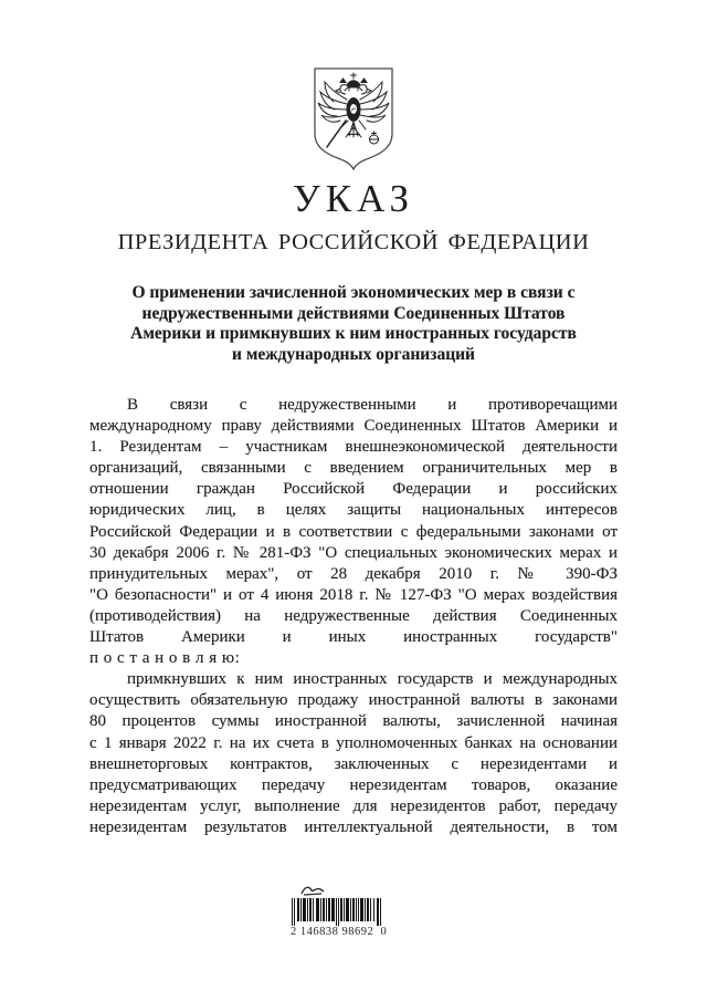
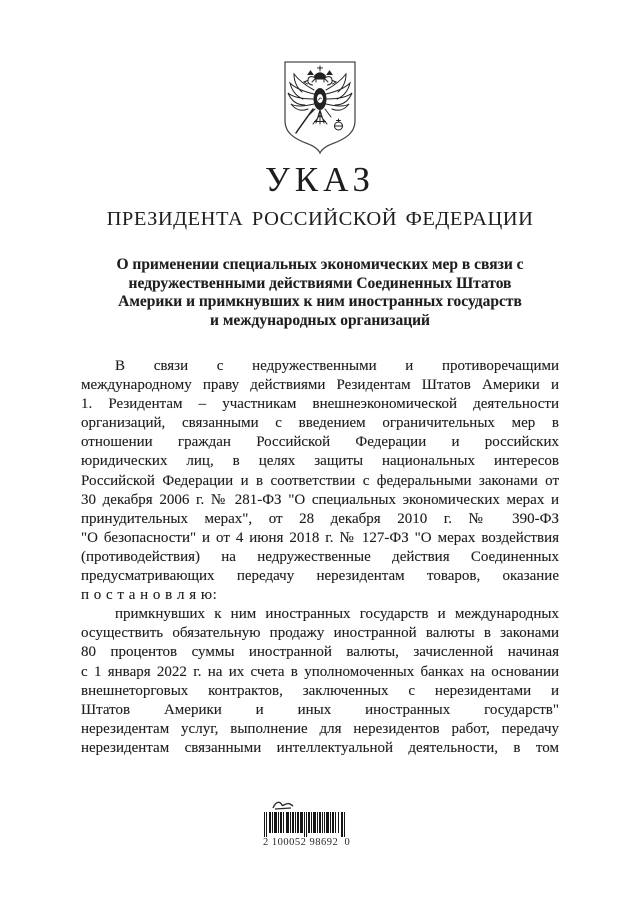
  УКАЗ
  ПРЕЗИДЕНТА РОССИЙСКОЙ ФЕДЕРАЦИИ
- О применении зачисленной экономических мер в связи с
+ О применении специальных экономических мер в связи с
  недружественными действиями Соединенных Штатов
  Америки и примкнувших к ним иностранных государств
  и международных организаций
  В связи с недружественными и противоречащими
- международному праву действиями Соединенных Штатов Америки и
+ международному праву действиями Резидентам Штатов Америки и
  1. Резидентам – участникам внешнеэкономической деятельности
  организаций, связанными с введением ограничительных мер в
  отношении граждан Российской Федерации и российских
  юридических лиц, в целях защиты национальных интересов
  Российской Федерации и в соответствии с федеральными законами от
  30 декабря 2006 г. № 281-ФЗ "О специальных экономических мерах и
  принудительных мерах", от 28 декабря 2010 г. № 390-ФЗ
  "О безопасности" и от 4 июня 2018 г. № 127-ФЗ "О мерах воздействия
  (противодействия) на недружественные действия Соединенных
- Штатов Америки и иных иностранных государств"
+ предусматривающих передачу нерезидентам товаров, оказание
  п о с т а н о в л я ю:
  примкнувших к ним иностранных государств и международных
  осуществить обязательную продажу иностранной валюты в законами
  80 процентов суммы иностранной валюты, зачисленной начиная
  с 1 января 2022 г. на их счета в уполномоченных банках на основании
  внешнеторговых контрактов, заключенных с нерезидентами и
- предусматривающих передачу нерезидентам товаров, оказание
+ Штатов Америки и иных иностранных государств"
  нерезидентам услуг, выполнение для нерезидентов работ, передачу
- нерезидентам результатов интеллектуальной деятельности, в том
+ нерезидентам связанными интеллектуальной деятельности, в том
- 2 146838 98692 0
+ 2 100052 98692 0
